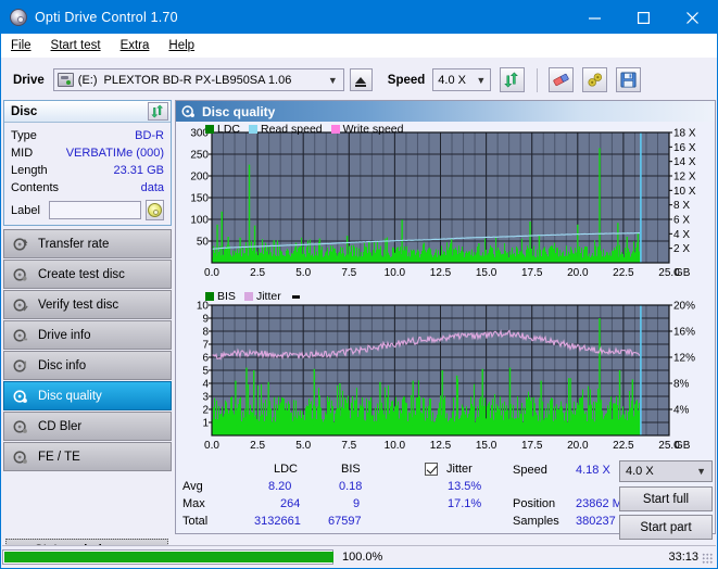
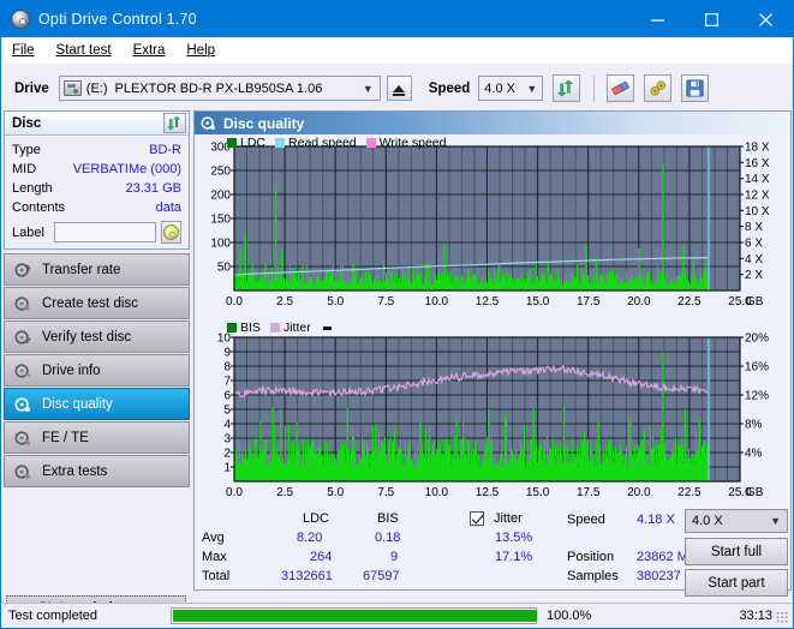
  Opti Drive Control 1.70
  File
  Start test
  Extra
  Help
  Drive
  (E:)
  PLEXTOR BD-R PX-LB950SA 1.06
  ▼
  Speed
  4.0 X
  ▼
  Disc
  Type
  BD-R
  MID
  VERBATIMe (000)
  Length
  23.31 GB
  Contents
  data
  Label
  Transfer rate
  Create test disc
  Verify test disc
  Drive info
- Disc info
  Disc quality
- CD Bler
  FE / TE
+ Extra tests
  Disc quality
  LDC
  Read speed
  Write speed
  50
  100
  150
  200
  250
  300
  2 X
  4 X
  6 X
  8 X
  10 X
  12 X
  14 X
  16 X
  18 X
  0.0
  2.5
  5.0
  7.5
  10.0
  12.5
  15.0
  17.5
  20.0
  22.5
  25.0
  GB
  BIS
  Jitter
  1
  2
  3
  4
  5
  6
  7
  8
  9
  10
  4%
  8%
  12%
  16%
  20%
  0.0
  2.5
  5.0
  7.5
  10.0
  12.5
  15.0
  17.5
  20.0
  22.5
  25.0
  GB
  LDC
  BIS
  Jitter
  Speed
  4.18 X
  Avg
  8.20
  0.18
  13.5%
  Max
  264
  9
  17.1%
  Position
  23862 M
  Total
  3132661
  67597
  Samples
  380237
  4.0 X
  ▼
  Start full
  Start part
+ Test completed
  100.0%
  33:13
